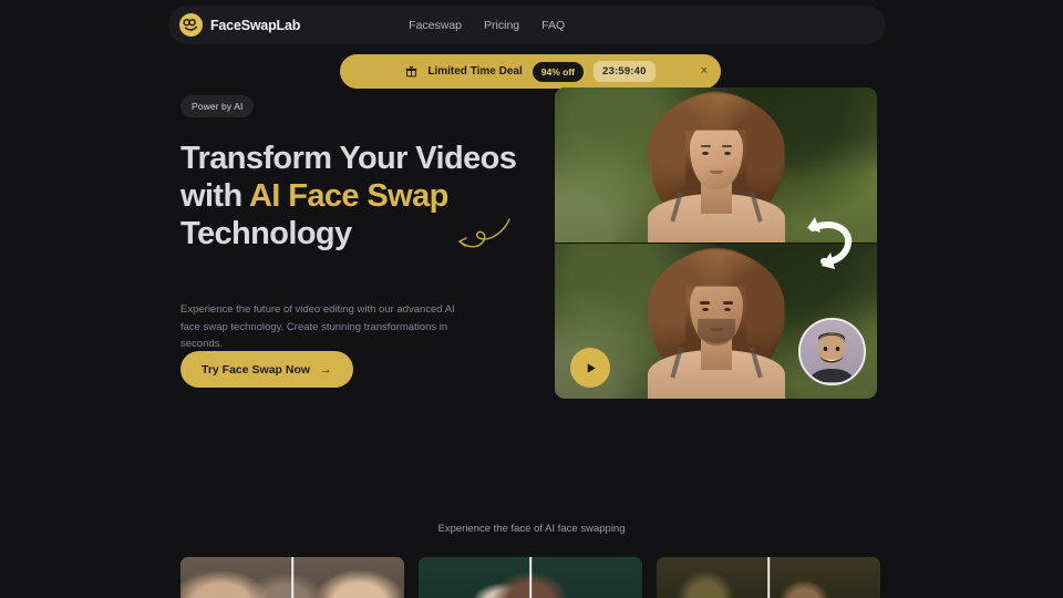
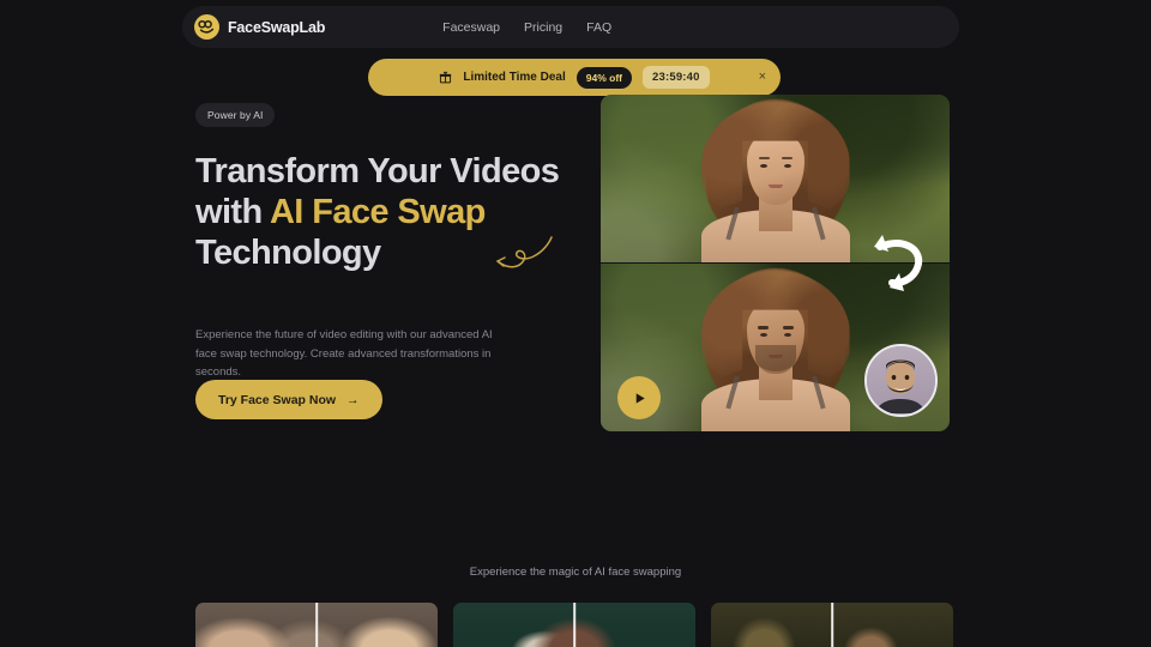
  FaceSwapLab
  Faceswap
  Pricing
  FAQ
  Limited Time Deal
  94% off
  23:59:40
  ×
  Power by AI
  Transform Your Videos with AI Face Swap Technology
- Experience the future of video editing with our advanced AI face swap technology. Create stunning transformations in seconds.
+ Experience the future of video editing with our advanced AI face swap technology. Create advanced transformations in seconds.
  Try Face Swap Now
  →
- Experience the face of AI face swapping
+ Experience the magic of AI face swapping
